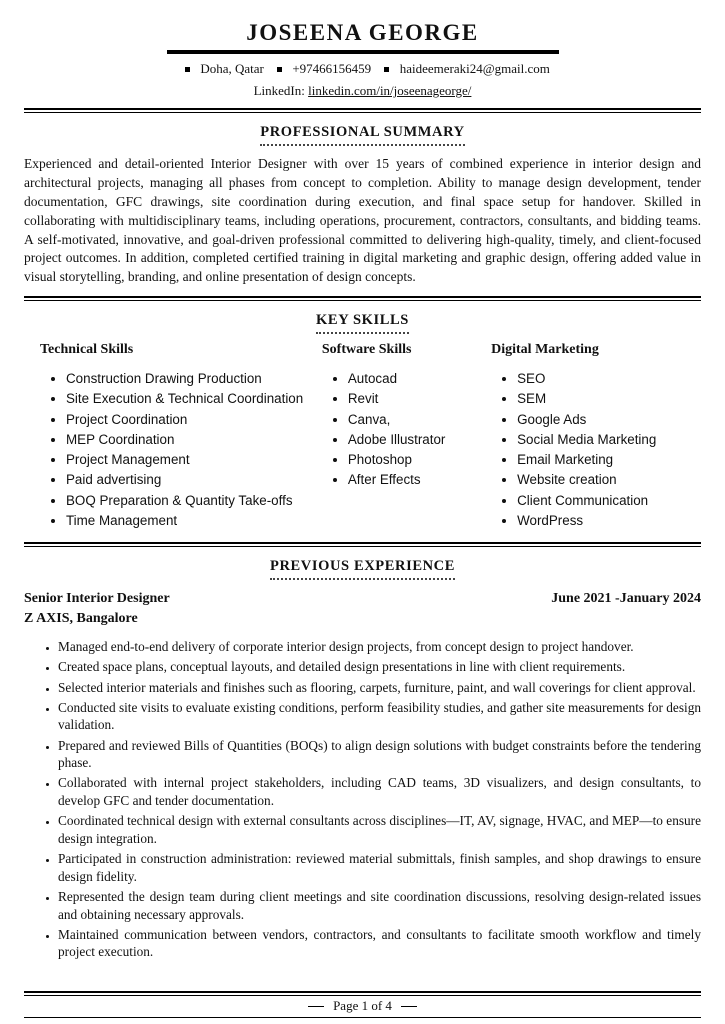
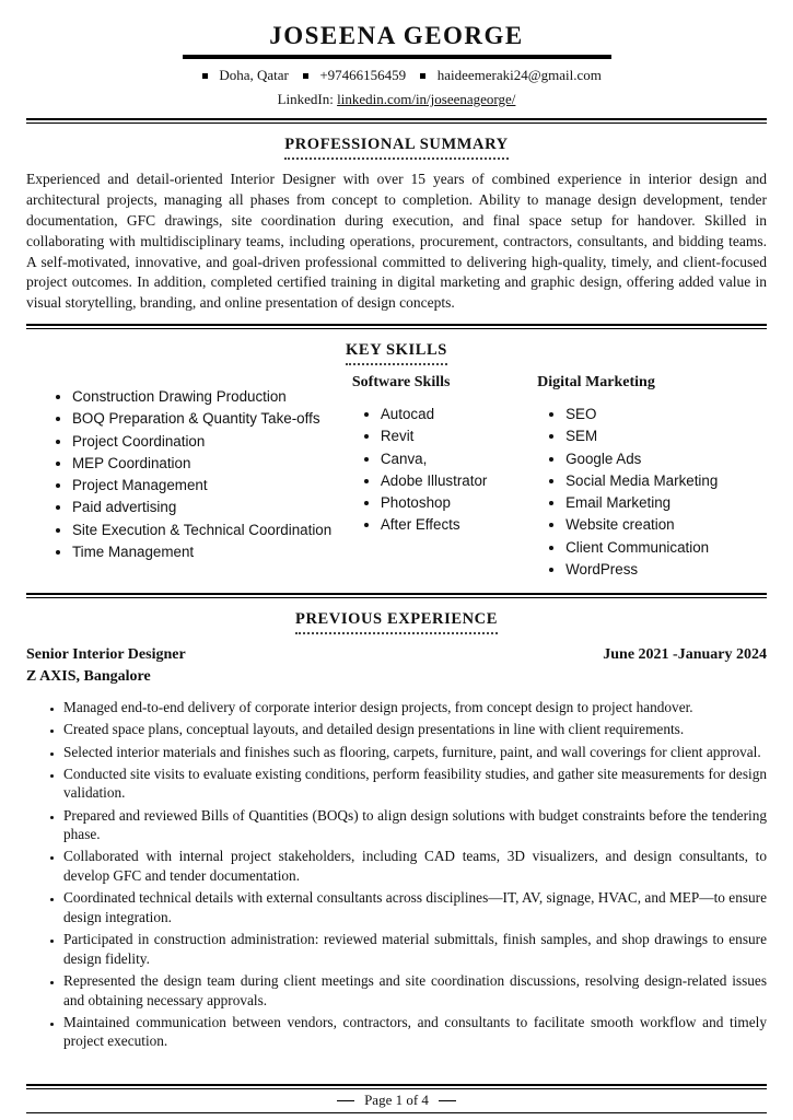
  JOSEENA GEORGE
  Doha, Qatar +97466156459 haideemeraki24@gmail.com
  LinkedIn: linkedin.com/in/joseenageorge/
  PROFESSIONAL SUMMARY
  Experienced and detail-oriented Interior Designer with over 15 years of combined experience in interior design and architectural projects, managing all phases from concept to completion. Ability to manage design development, tender documentation, GFC drawings, site coordination during execution, and final space setup for handover. Skilled in collaborating with multidisciplinary teams, including operations, procurement, contractors, consultants, and bidding teams. A self-motivated, innovative, and goal-driven professional committed to delivering high-quality, timely, and client-focused project outcomes. In addition, completed certified training in digital marketing and graphic design, offering added value in visual storytelling, branding, and online presentation of design concepts.
  KEY SKILLS
- Technical Skills
  Construction Drawing Production
- Site Execution & Technical Coordination
+ BOQ Preparation & Quantity Take-offs
  Project Coordination
  MEP Coordination
  Project Management
  Paid advertising
- BOQ Preparation & Quantity Take-offs
+ Site Execution & Technical Coordination
  Time Management
  Software Skills
  Autocad
  Revit
  Canva,
  Adobe Illustrator
  Photoshop
  After Effects
  Digital Marketing
  SEO
  SEM
  Google Ads
  Social Media Marketing
  Email Marketing
  Website creation
  Client Communication
  WordPress
  PREVIOUS EXPERIENCE
  Senior Interior Designer
  June 2021 -January 2024
  Z AXIS, Bangalore
  Managed end-to-end delivery of corporate interior design projects, from concept design to project handover.
  Created space plans, conceptual layouts, and detailed design presentations in line with client requirements.
  Selected interior materials and finishes such as flooring, carpets, furniture, paint, and wall coverings for client approval.
  Conducted site visits to evaluate existing conditions, perform feasibility studies, and gather site measurements for design validation.
  Prepared and reviewed Bills of Quantities (BOQs) to align design solutions with budget constraints before the tendering phase.
  Collaborated with internal project stakeholders, including CAD teams, 3D visualizers, and design consultants, to develop GFC and tender documentation.
- Coordinated technical design with external consultants across disciplines—IT, AV, signage, HVAC, and MEP—to ensure design integration.
+ Coordinated technical details with external consultants across disciplines—IT, AV, signage, HVAC, and MEP—to ensure design integration.
  Participated in construction administration: reviewed material submittals, finish samples, and shop drawings to ensure design fidelity.
  Represented the design team during client meetings and site coordination discussions, resolving design-related issues and obtaining necessary approvals.
  Maintained communication between vendors, contractors, and consultants to facilitate smooth workflow and timely project execution.
  Page 1 of 4
